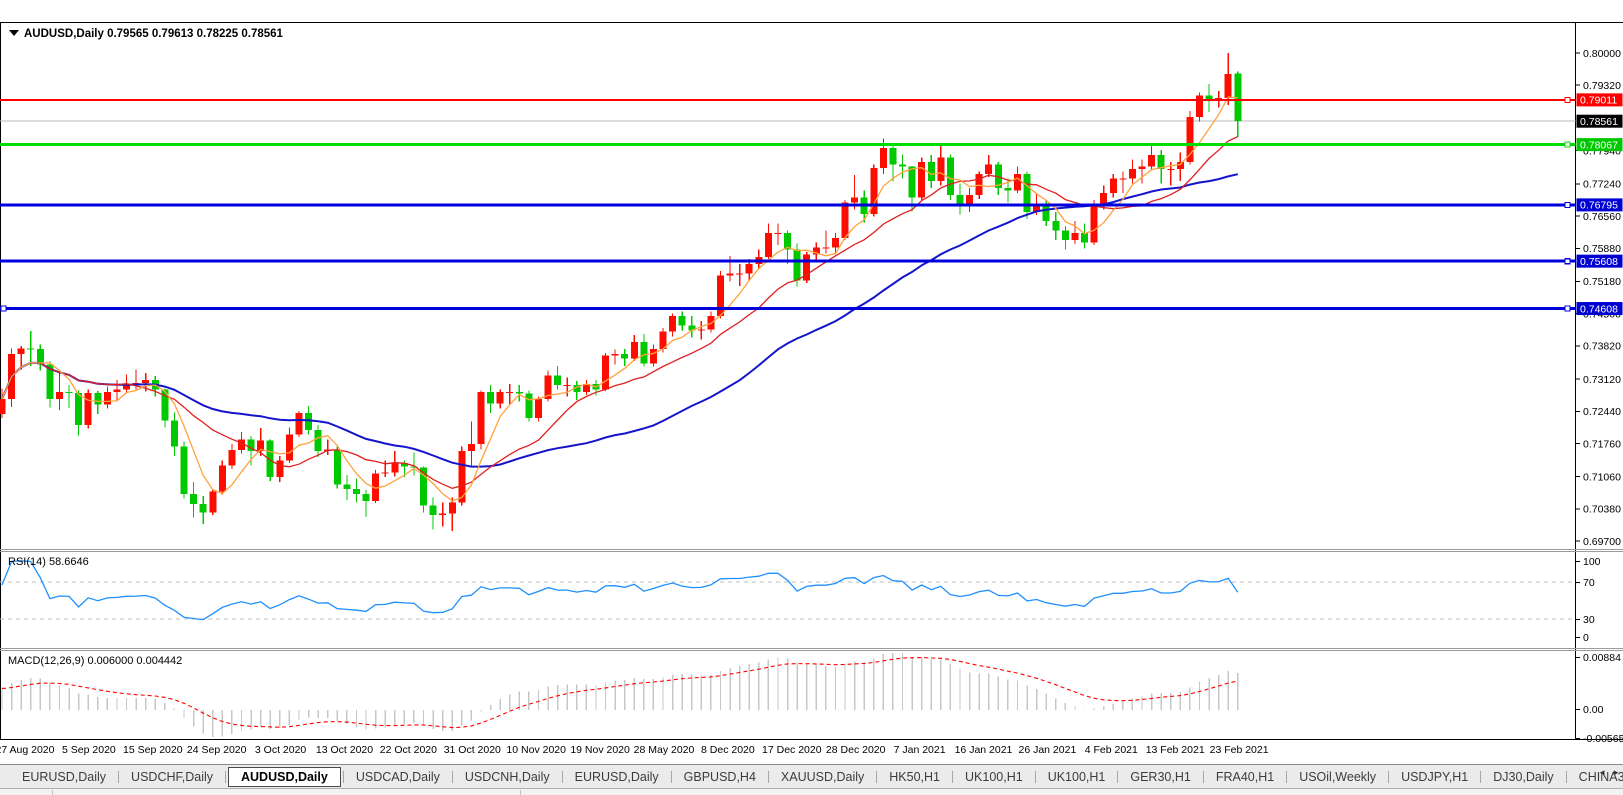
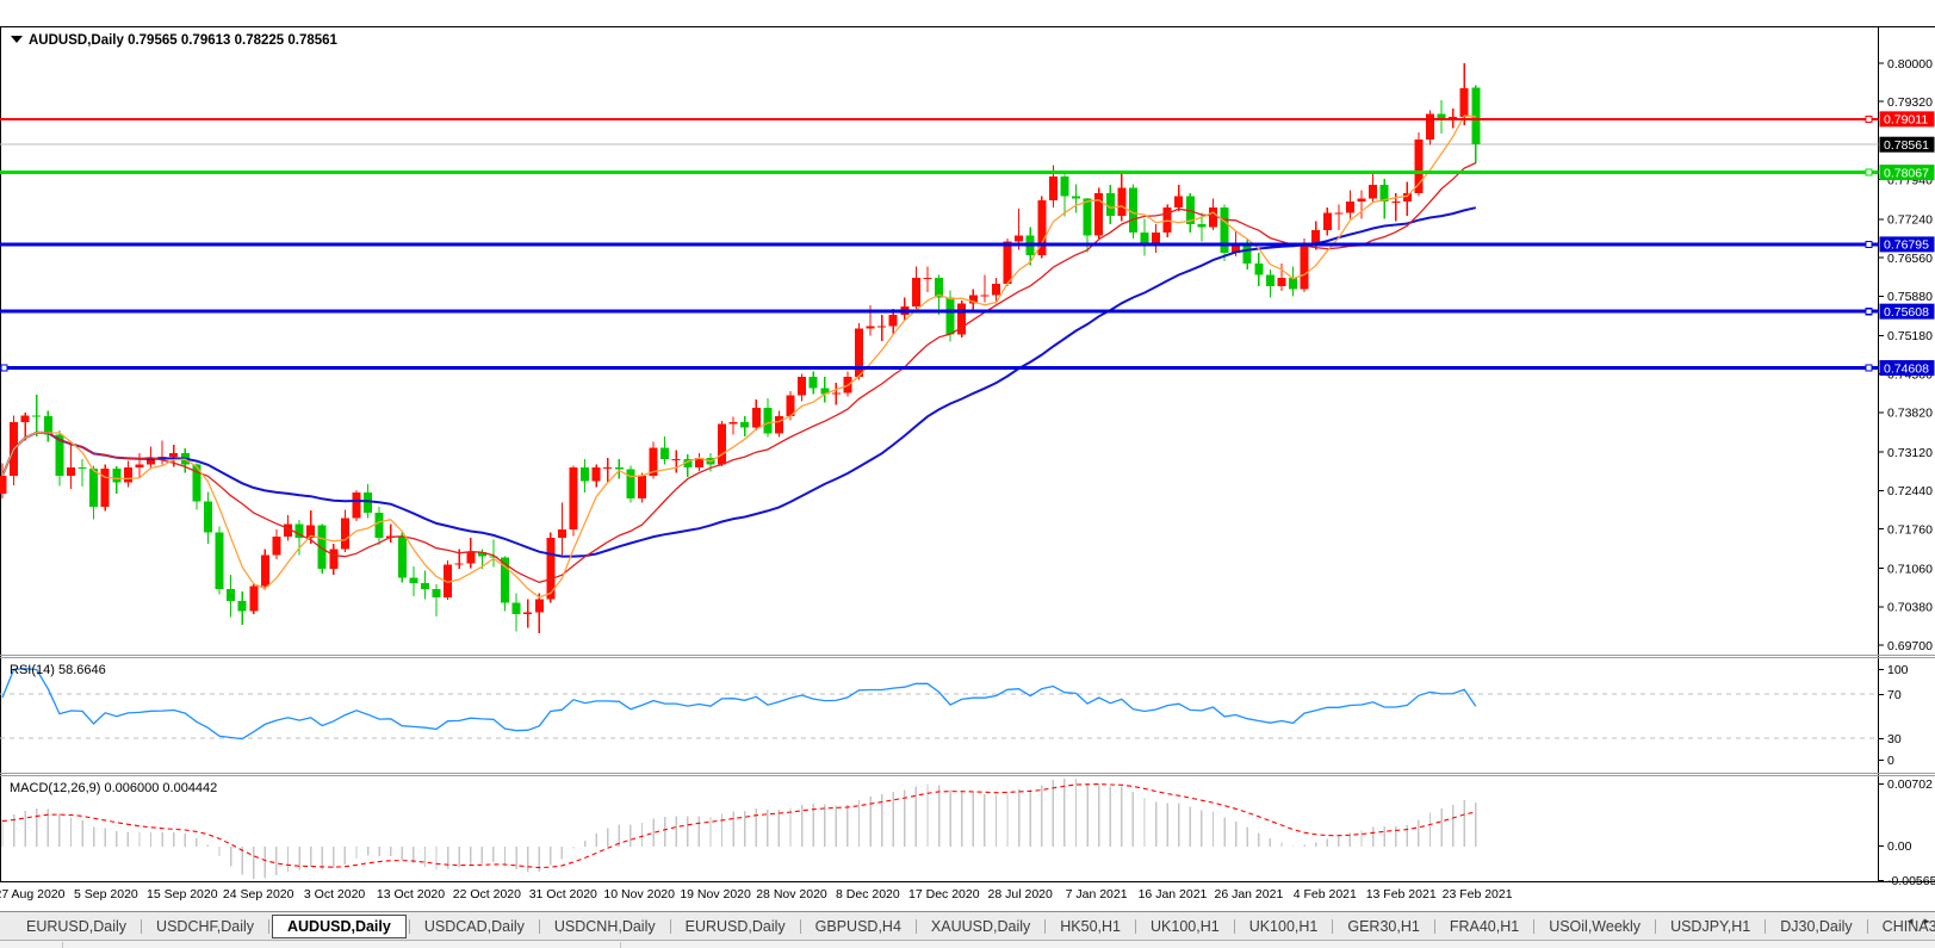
  0.80000
  0.79320
  0.77940
  0.77240
  0.76560
  0.75880
  0.75180
  0.73820
  0.73120
  0.72440
  0.71760
  0.71060
  0.70380
  0.69700
  0.79011
  0.78561
  0.78067
  0.76795
  0.75608
  0.74608
  100
  70
  30
  0
- 0.00884
+ 0.00702
  0.00
  -0.00565
  7 Aug 2020
  5 Sep 2020
  15 Sep 2020
  24 Sep 2020
  3 Oct 2020
  13 Oct 2020
  22 Oct 2020
  31 Oct 2020
  10 Nov 2020
  19 Nov 2020
- 28 May 2020
+ 28 Nov 2020
  8 Dec 2020
  17 Dec 2020
- 28 Dec 2020
+ 28 Jul 2020
  7 Jan 2021
  16 Jan 2021
  26 Jan 2021
  4 Feb 2021
  13 Feb 2021
  23 Feb 2021
  AUDUSD,Daily 0.79565 0.79613 0.78225 0.78561
  RSI(14) 58.6646
  MACD(12,26,9) 0.006000 0.004442
  EURUSD,Daily
  USDCHF,Daily
  AUDUSD,Daily
  USDCAD,Daily
  USDCNH,Daily
  EURUSD,Daily
  GBPUSD,H4
  XAUUSD,Daily
  HK50,H1
  UK100,H1
  UK100,H1
  GER30,H1
  FRA40,H1
  USOil,Weekly
  USDJPY,H1
  DJ30,Daily
  ◄
  ►
